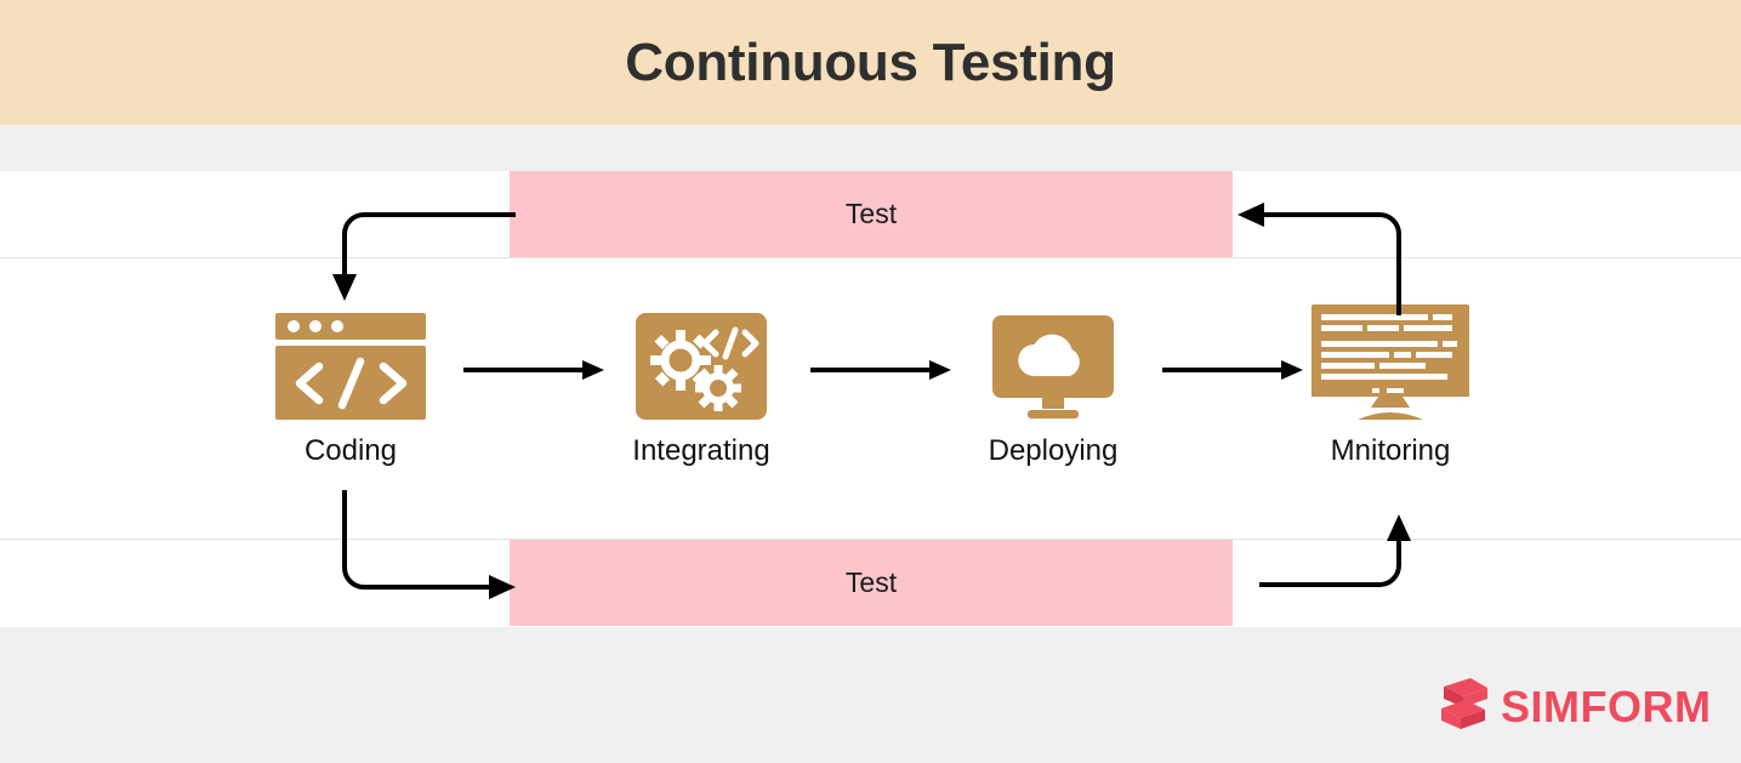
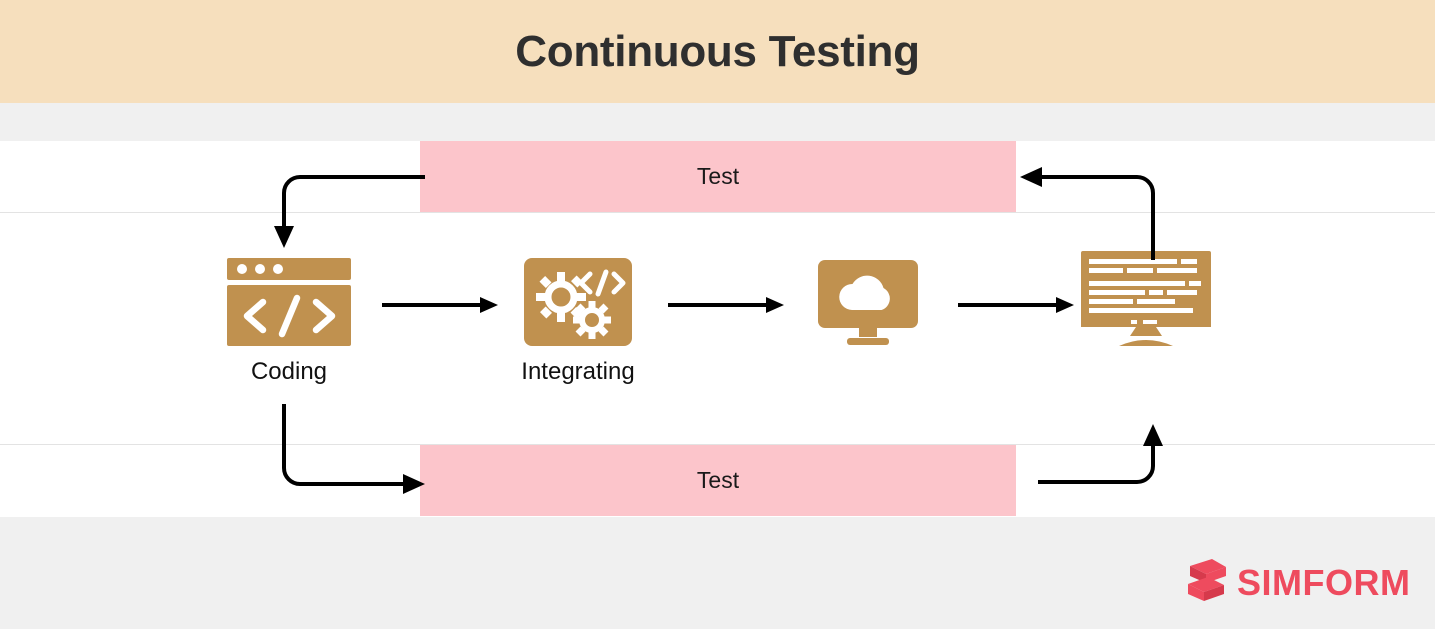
  Continuous Testing
  Test
  Test
  Coding
  Integrating
- Deploying
- Mnitoring
  SIMFORM
